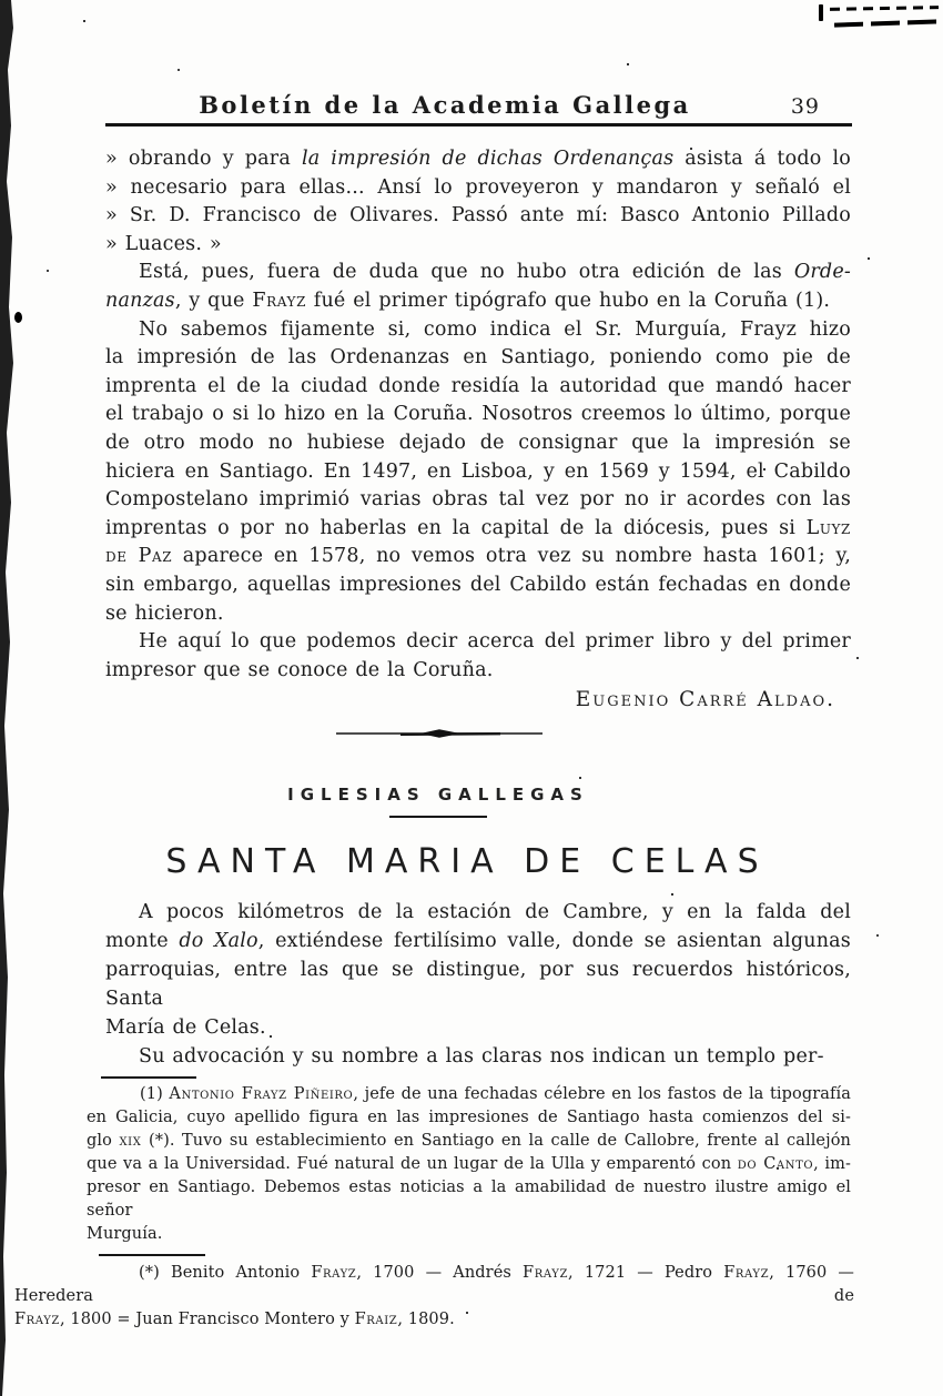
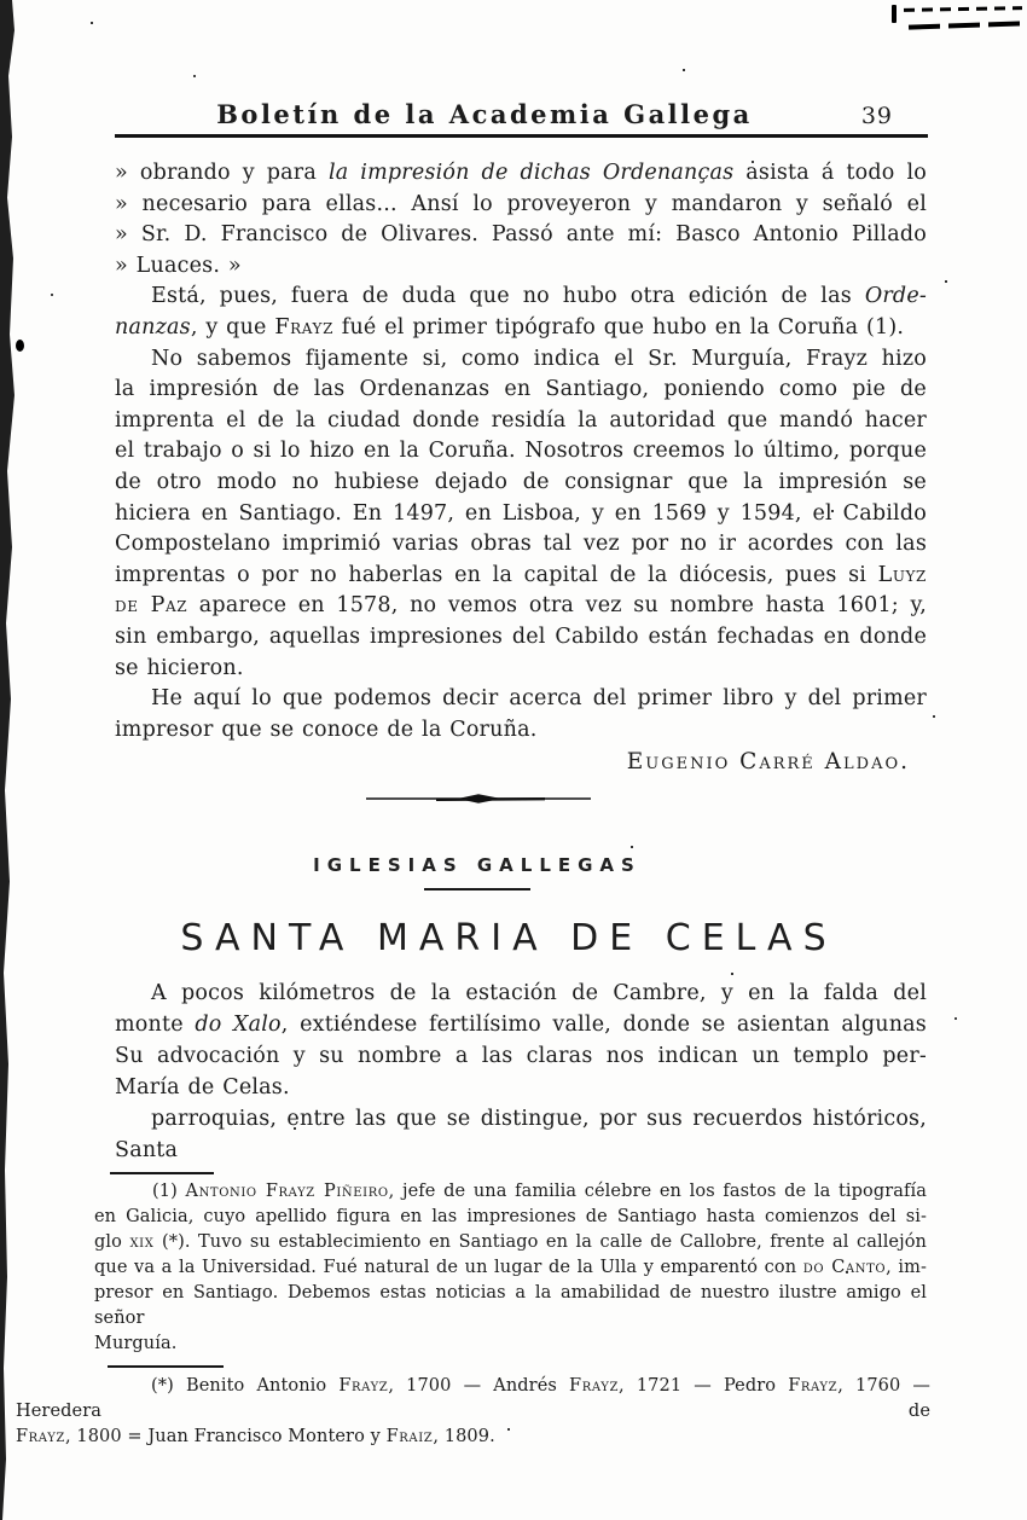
  Boletín de la Academia Gallega
  39
  » obrando y para la impresión de dichas Ordenanças asista á todo lo
  » necesario para ellas... Ansí lo proveyeron y mandaron y señaló el
  » Sr. D. Francisco de Olivares. Passó ante mí: Basco Antonio Pillado
  » Luaces. »
  Está, pues, fuera de duda que no hubo otra edición de las Orde-
  nanzas, y que Frayz fué el primer tipógrafo que hubo en la Coruña (1).
  No sabemos fijamente si, como indica el Sr. Murguía, Frayz hizo
  la impresión de las Ordenanzas en Santiago, poniendo como pie de
  imprenta el de la ciudad donde residía la autoridad que mandó hacer
  el trabajo o si lo hizo en la Coruña. Nosotros creemos lo último, porque
  de otro modo no hubiese dejado de consignar que la impresión se
  hiciera en Santiago. En 1497, en Lisboa, y en 1569 y 1594, el Cabildo
  Compostelano imprimió varias obras tal vez por no ir acordes con las
  imprentas o por no haberlas en la capital de la diócesis, pues si Luyz
  de Paz aparece en 1578, no vemos otra vez su nombre hasta 1601; y,
  sin embargo, aquellas impresiones del Cabildo están fechadas en donde
  se hicieron.
  He aquí lo que podemos decir acerca del primer libro y del primer
  impresor que se conoce de la Coruña.
  Eugenio Carré Aldao.
  IGLESIAS GALLEGAS
  SANTA MARIA DE CELAS
  A pocos kilómetros de la estación de Cambre, y en la falda del
  monte do Xalo, extiéndese fertilísimo valle, donde se asientan algunas
- parroquias, entre las que se distingue, por sus recuerdos históricos, Santa
+ Su advocación y su nombre a las claras nos indican un templo per-
  María de Celas.
- Su advocación y su nombre a las claras nos indican un templo per-
+ parroquias, entre las que se distingue, por sus recuerdos históricos, Santa
- (1) Antonio Frayz Piñeiro, jefe de una fechadas célebre en los fastos de la tipografía
+ (1) Antonio Frayz Piñeiro, jefe de una familia célebre en los fastos de la tipografía
  en Galicia, cuyo apellido figura en las impresiones de Santiago hasta comienzos del si-
  glo xix (*). Tuvo su establecimiento en Santiago en la calle de Callobre, frente al callejón
  que va a la Universidad. Fué natural de un lugar de la Ulla y emparentó con do Canto, im-
  presor en Santiago. Debemos estas noticias a la amabilidad de nuestro ilustre amigo el señor
  Murguía.
  (*) Benito Antonio Frayz, 1700 — Andrés Frayz, 1721 — Pedro Frayz, 1760 — Heredera de
  Frayz, 1800 = Juan Francisco Montero y Fraiz, 1809.
